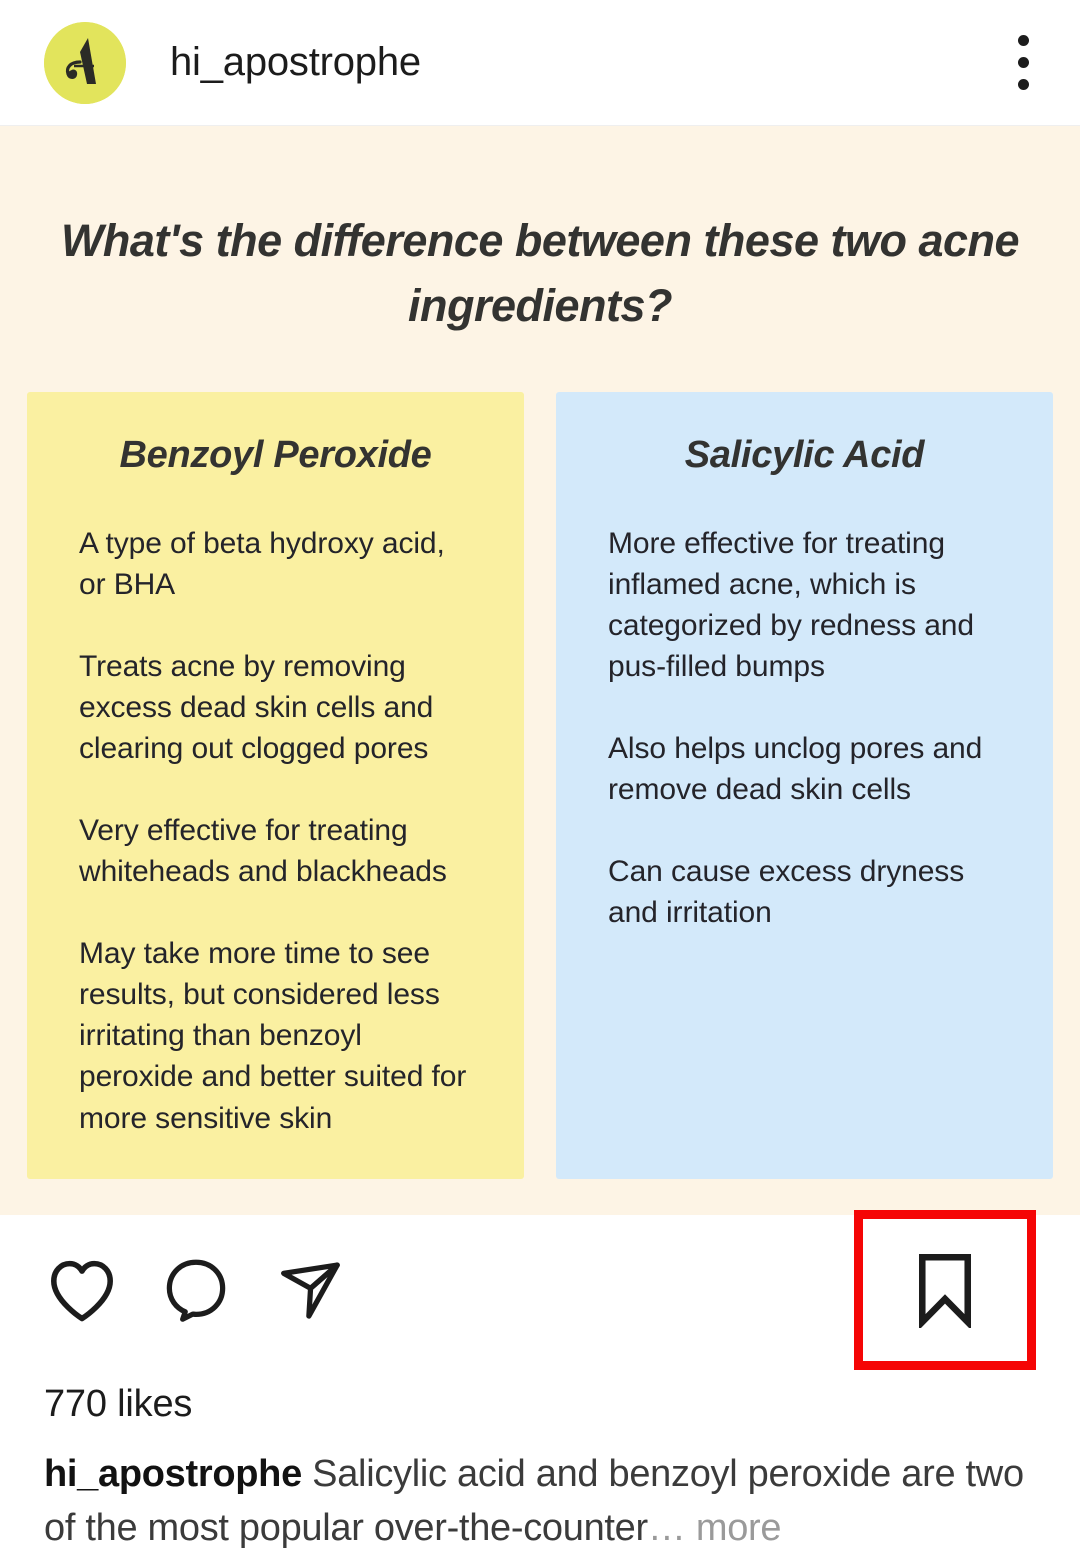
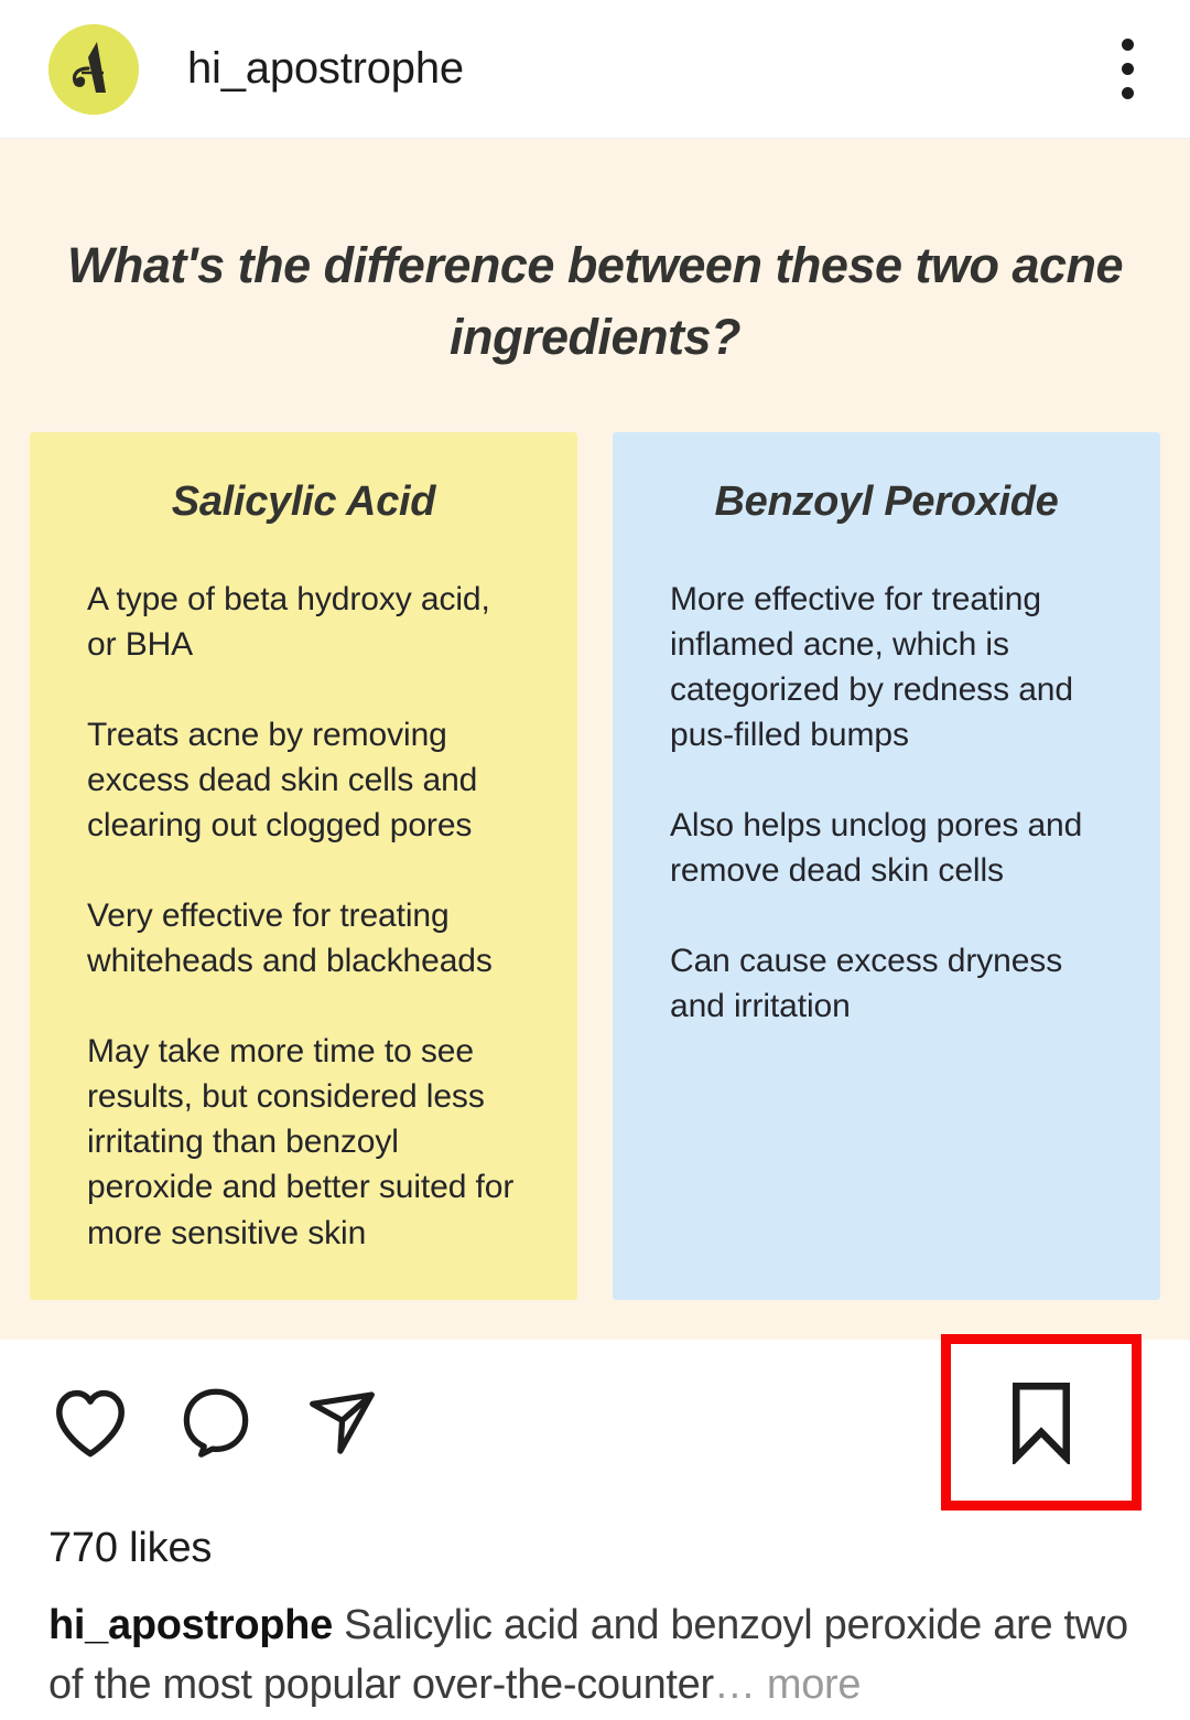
  hi_apostrophe
  What's the difference between these two acne ingredients?
- Benzoyl Peroxide
+ Salicylic Acid
  A type of beta hydroxy acid, or BHA
  Treats acne by removing excess dead skin cells and clearing out clogged pores
  Very effective for treating whiteheads and blackheads
  May take more time to see results, but considered less irritating than benzoyl peroxide and better suited for more sensitive skin
- Salicylic Acid
+ Benzoyl Peroxide
  More effective for treating inflamed acne, which is categorized by redness and pus-filled bumps
  Also helps unclog pores and remove dead skin cells
  Can cause excess dryness and irritation
  770 likes
  hi_apostrophe Salicylic acid and benzoyl peroxide are two of the most popular over-the-counter… more
